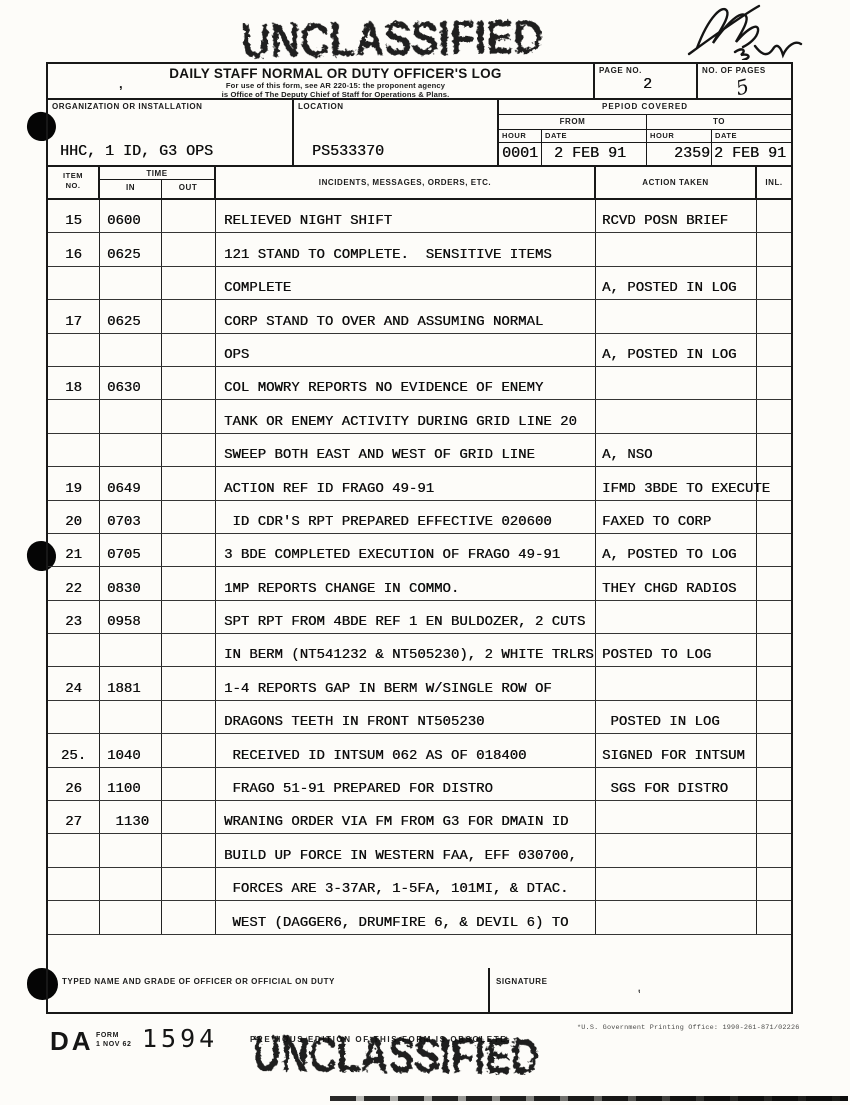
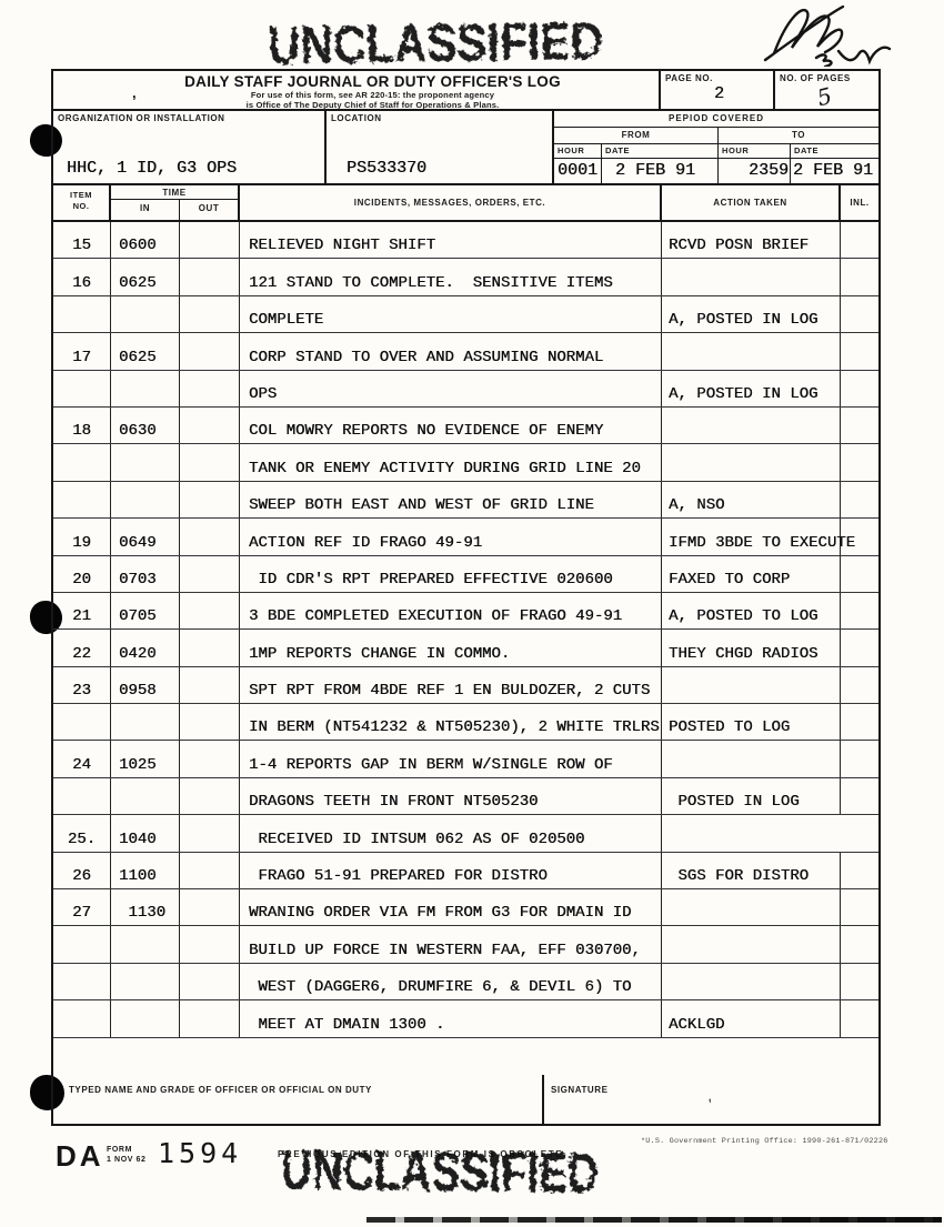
  UNCLASSIFIED
  ,
- DAILY STAFF NORMAL OR DUTY OFFICER'S LOG
+ DAILY STAFF JOURNAL OR DUTY OFFICER'S LOG
  For use of this form, see AR 220-15: the proponent agency
  is Office of The Deputy Chief of Staff for Operations & Plans.
  PAGE NO.
  2
  NO. OF PAGES
  ORGANIZATION OR INSTALLATION
  HHC, 1 ID, G3 OPS
  LOCATION
  PS533370
  PEPIOD COVERED
  FROM
  TO
  HOUR
  0001
  DATE
  2 FEB 91
  HOUR
  2359
  DATE
  2 FEB 91
  ITEM
  NO.
  TIME
  IN
  OUT
  INCIDENTS, MESSAGES, ORDERS, ETC.
  ACTION TAKEN
  INL.
  15
  0600
  RELIEVED NIGHT SHIFT
  RCVD POSN BRIEF
  16
  0625
  121 STAND TO COMPLETE. SENSITIVE ITEMS
  COMPLETE
  A, POSTED IN LOG
  17
  0625
  CORP STAND TO OVER AND ASSUMING NORMAL
  OPS
  A, POSTED IN LOG
  18
  0630
  COL MOWRY REPORTS NO EVIDENCE OF ENEMY
  TANK OR ENEMY ACTIVITY DURING GRID LINE 20
  SWEEP BOTH EAST AND WEST OF GRID LINE
  A, NSO
  19
  0649
  ACTION REF ID FRAGO 49-91
  IFMD 3BDE TO EXECUTE
  20
  0703
  ID CDR'S RPT PREPARED EFFECTIVE 020600
  FAXED TO CORP
  21
  0705
  3 BDE COMPLETED EXECUTION OF FRAGO 49-91
  A, POSTED TO LOG
  22
- 0830
+ 0420
  1MP REPORTS CHANGE IN COMMO.
  THEY CHGD RADIOS
  23
  0958
  SPT RPT FROM 4BDE REF 1 EN BULDOZER, 2 CUTS
  IN BERM (NT541232 & NT505230), 2 WHITE TRLRS
  POSTED TO LOG
  24
- 1881
+ 1025
  1-4 REPORTS GAP IN BERM W/SINGLE ROW OF
  DRAGONS TEETH IN FRONT NT505230
  POSTED IN LOG
  25.
  1040
- RECEIVED ID INTSUM 062 AS OF 018400
+ RECEIVED ID INTSUM 062 AS OF 020500
- SIGNED FOR INTSUM
  26
  1100
  FRAGO 51-91 PREPARED FOR DISTRO
  SGS FOR DISTRO
  27
  1130
  WRANING ORDER VIA FM FROM G3 FOR DMAIN ID
  BUILD UP FORCE IN WESTERN FAA, EFF 030700,
- FORCES ARE 3-37AR, 1-5FA, 101MI, & DTAC.
  WEST (DAGGER6, DRUMFIRE 6, & DEVIL 6) TO
+ MEET AT DMAIN 1300 .
+ ACKLGD
  TYPED NAME AND GRADE OF OFFICER OR OFFICIAL ON DUTY
  SIGNATURE
  DA
  1594
  PREVIOUS EDITION OF THIS FORM IS OBSOLETE.
  *U.S. Government Printing Office: 1990-261-871/02226
  UNCLASSIFIED
